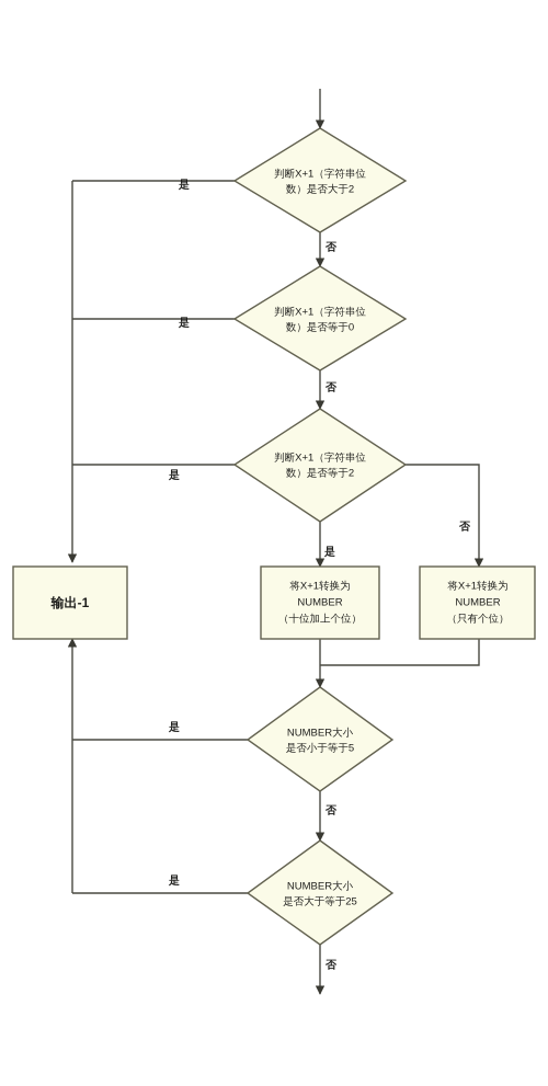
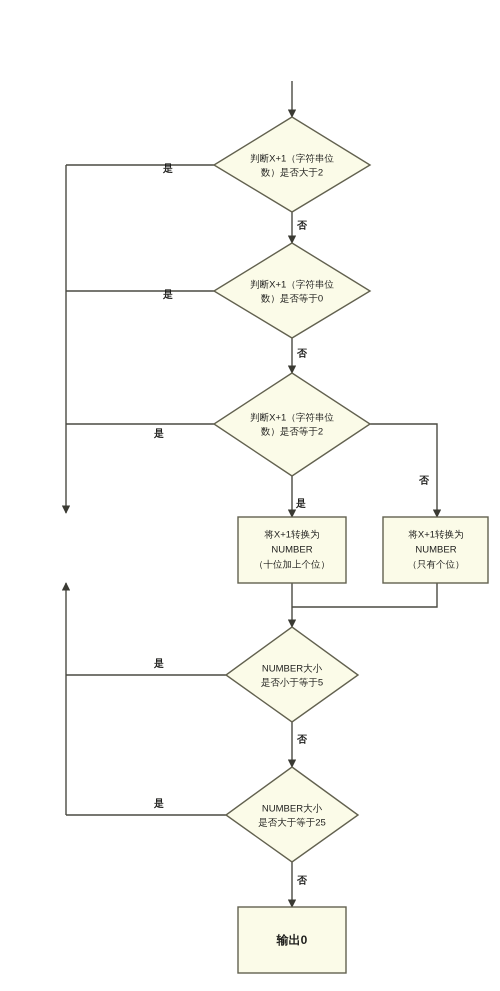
  判断X+1（字符串位
  数）是否大于2
  判断X+1（字符串位
  数）是否等于0
  判断X+1（字符串位
  数）是否等于2
- 输出-1
  将X+1转换为
  NUMBER
  （十位加上个位）
  将X+1转换为
  NUMBER
  （只有个位）
  NUMBER大小
  是否小于等于5
  NUMBER大小
  是否大于等于25
+ 输出0
  是
  否
  是
  否
  是
  是
  否
  是
  否
  是
  否
